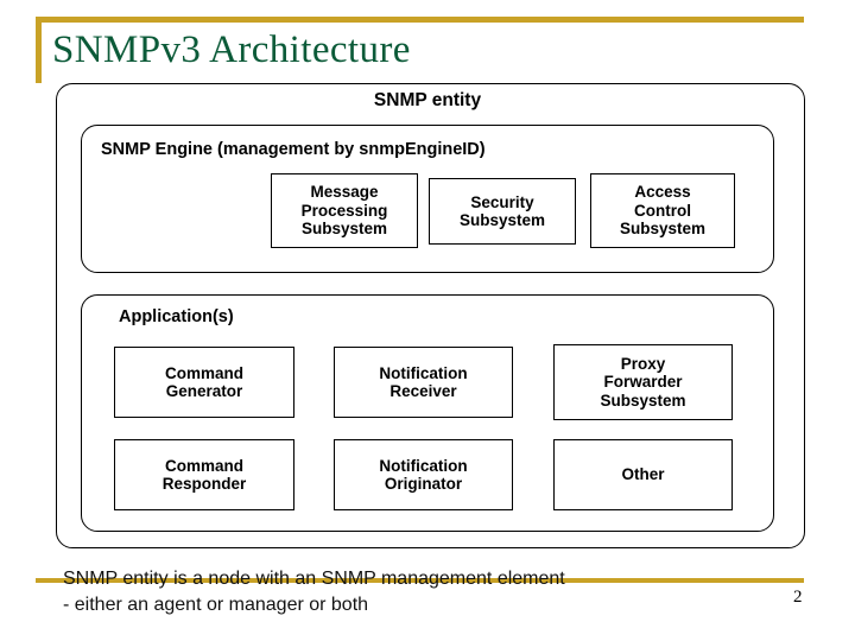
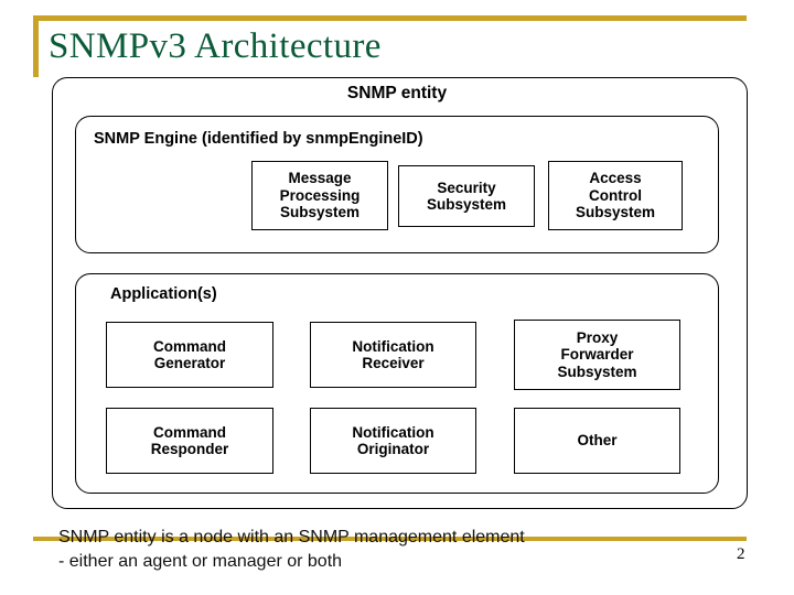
  SNMPv3 Architecture
  SNMP entity
- SNMP Engine (management by snmpEngineID)
+ SNMP Engine (identified by snmpEngineID)
  Message
  Processing
  Subsystem
  Security
  Subsystem
  Access
  Control
  Subsystem
  Application(s)
  Command
  Generator
  Notification
  Receiver
  Proxy
  Forwarder
  Subsystem
  Command
  Responder
  Notification
  Originator
  Other
  SNMP entity is a node with an SNMP management element
  - either an agent or manager or both
  2
